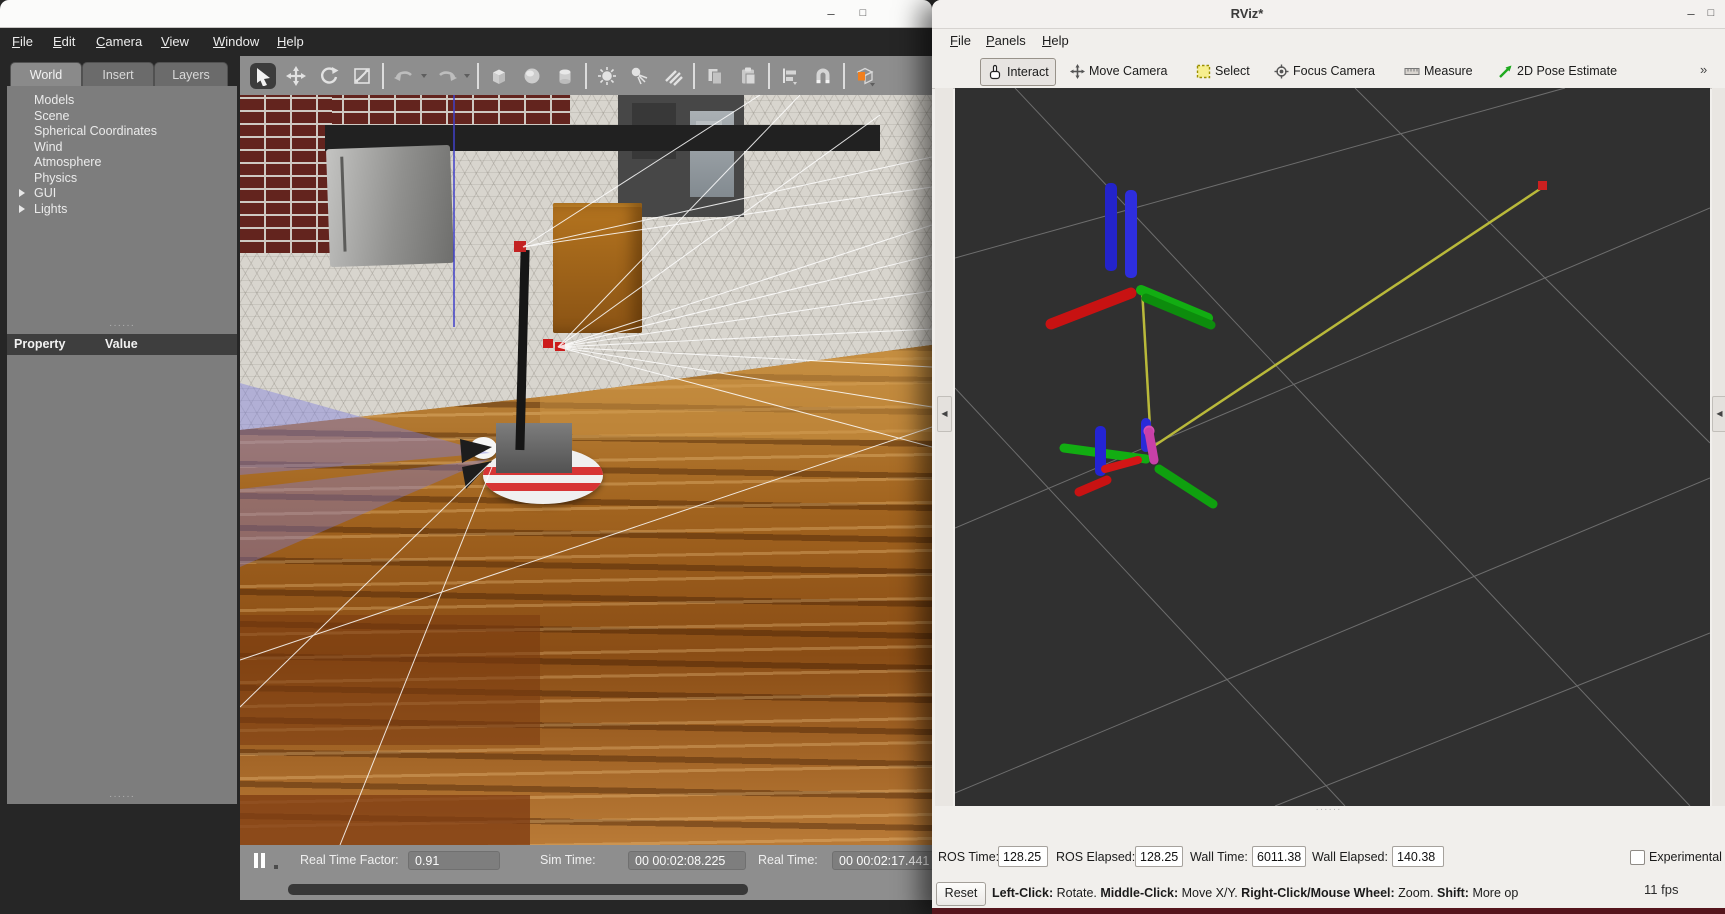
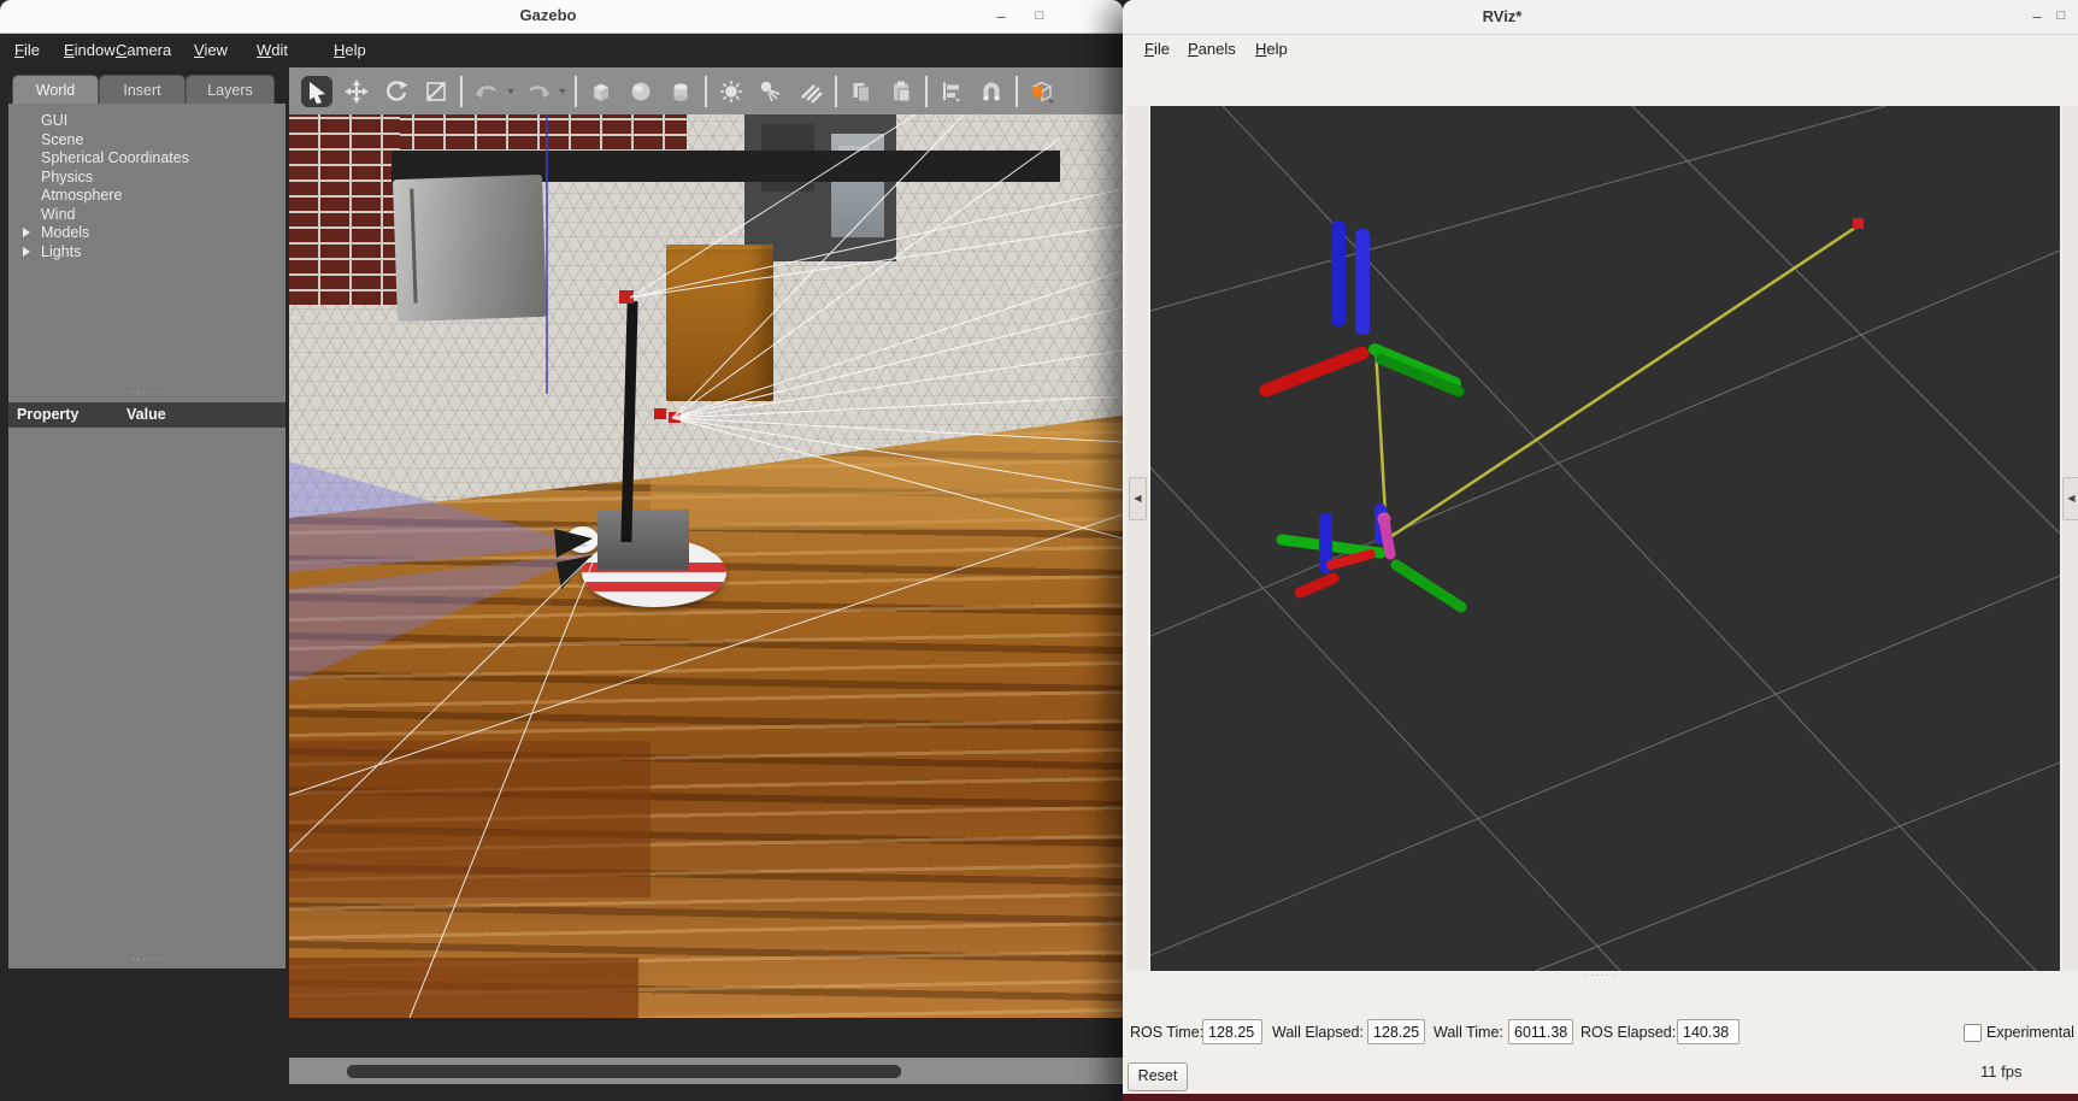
+ Gazebo
  –
  □
  File
- Edit
+ Eindow
  Camera
  View
- Window
+ Wdit
  Help
  World
  Insert
  Layers
- Models
+ GUI
  Scene
  Spherical Coordinates
- Wind
+ Physics
  Atmosphere
- Physics
+ Wind
- GUI
+ Models
  Lights
  ······
  Property
  Value
  ······
- Real Time Factor:
- 0.91
- Sim Time:
- 00 00:02:08.225
- Real Time:
- 00 00:02:17.441
  RViz*
  –
  □
  File
  Panels
  Help
- Interact
- Move Camera
- Select
- Focus Camera
- Measure
- 2D Pose Estimate
- »
  ◀
  ◀
  ······
  ROS Time
  128.25
- ROS Elapsed:
+ Wall Elapsed:
  128.25
  Wall Time:
  6011.38
- Wall Elapsed:
+ ROS Elapsed:
  140.38
  Experimental
  Reset
- Left-Click: Rotate. Middle-Click: Move X/Y. Right-Click/Mouse Wheel: Zoom. Shift: More op
  11 fps
